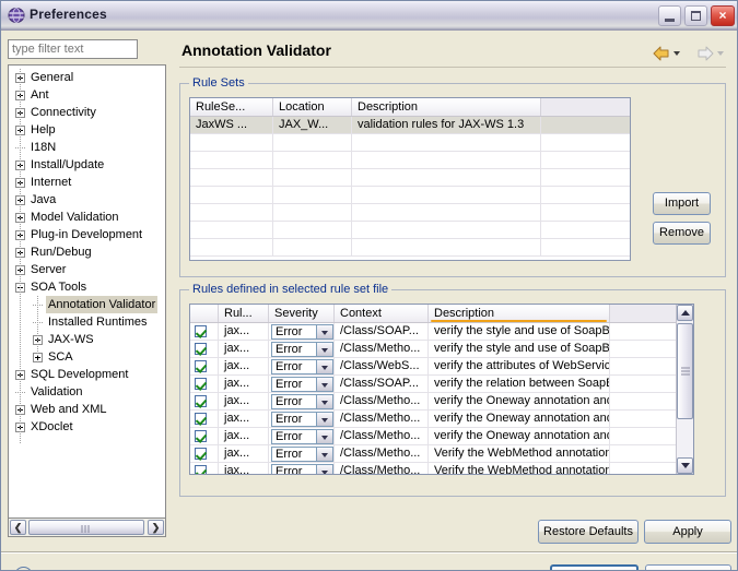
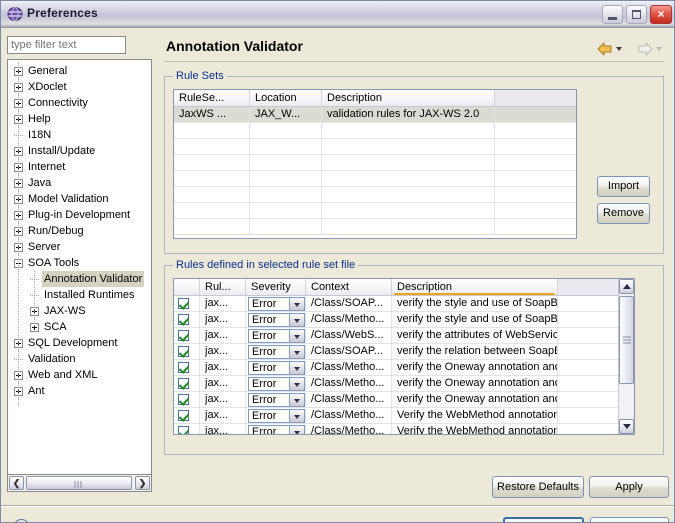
  Preferences
  ×
  type filter text
  General
- Ant
+ XDoclet
  Connectivity
  Help
  I18N
  Install/Update
  Internet
  Java
  Model Validation
  Plug-in Development
  Run/Debug
  Server
  SOA Tools
  Annotation Validator
  Installed Runtimes
  JAX-WS
  SCA
  SQL Development
  Validation
  Web and XML
- XDoclet
+ Ant
  ❮
  ❯
  Annotation Validator
  Rule Sets
  RuleSe...
  Location
  Description
  JaxWS ...
  JAX_W...
- validation rules for JAX-WS 1.3
+ validation rules for JAX-WS 2.0
  Rules defined in selected rule set file
  Rul...
  Severity
  Context
  Description
  jax...
  Error
  /Class/SOAP...
  verify the style and use of SoapB
  jax...
  Error
  /Class/Metho...
  verify the style and use of SoapB
  jax...
  Error
  /Class/WebS...
  verify the attributes of WebServic
  jax...
  Error
  /Class/SOAP...
  verify the relation between SoapB
  jax...
  Error
  /Class/Metho...
  verify the Oneway annotation and
  jax...
  Error
  /Class/Metho...
  verify the Oneway annotation and
  jax...
  Error
  /Class/Metho...
  verify the Oneway annotation and
  jax...
  Error
  /Class/Metho...
  Verify the WebMethod annotation
  jax...
  Error
  /Class/Metho...
  Verify the WebMethod annotation
  Import
  Remove
  Restore Defaults
  Apply
